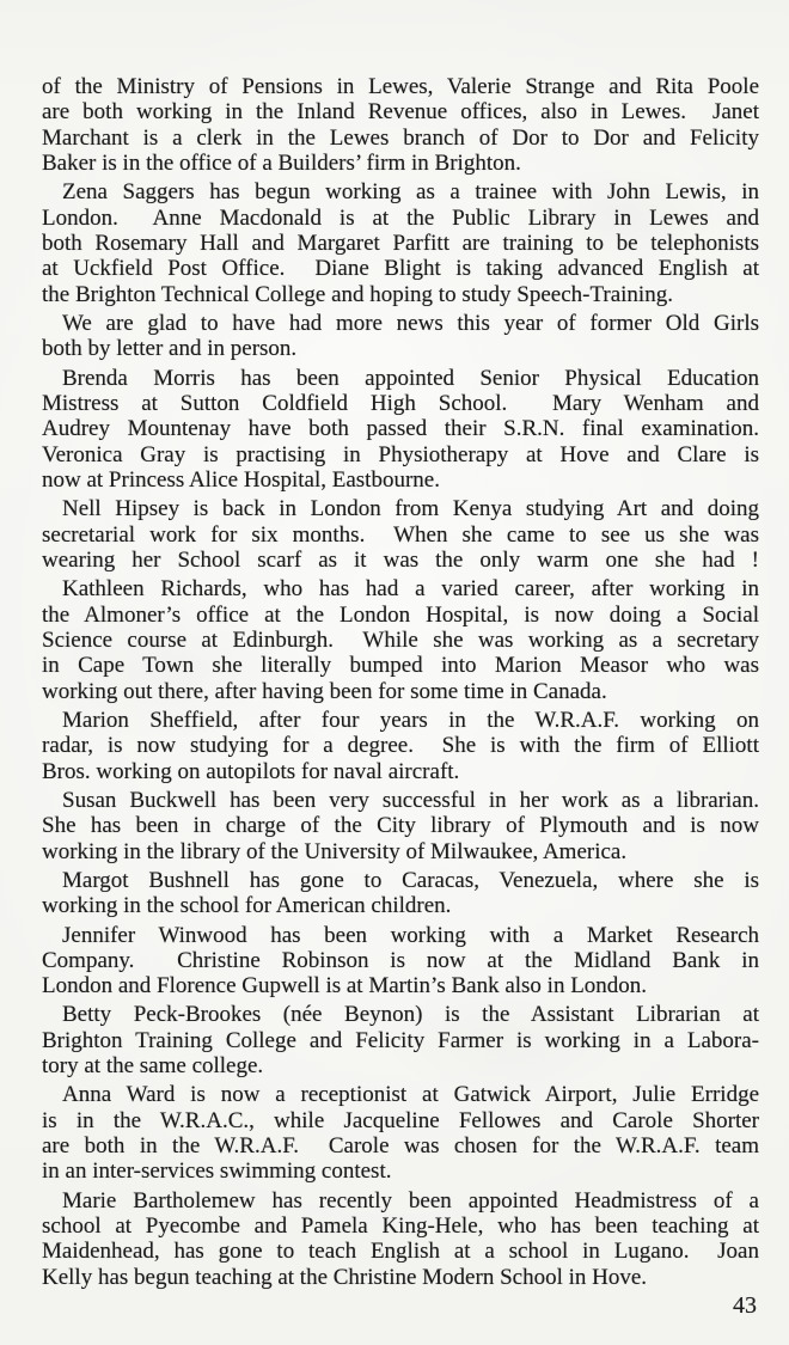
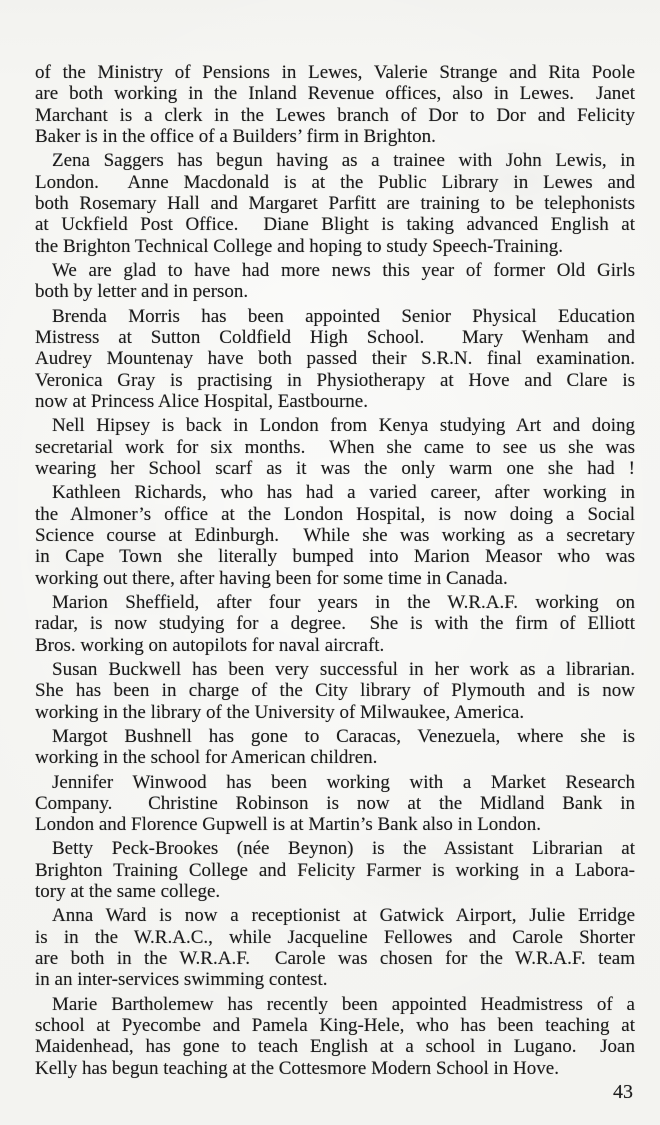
  of the Ministry of Pensions in Lewes, Valerie Strange and Rita Poole
  are both working in the Inland Revenue offices, also in Lewes. Janet
  Marchant is a clerk in the Lewes branch of Dor to Dor and Felicity
  Baker is in the office of a Builders’ firm in Brighton.
- Zena Saggers has begun working as a trainee with John Lewis, in
+ Zena Saggers has begun having as a trainee with John Lewis, in
  London. Anne Macdonald is at the Public Library in Lewes and
  both Rosemary Hall and Margaret Parfitt are training to be telephonists
  at Uckfield Post Office. Diane Blight is taking advanced English at
  the Brighton Technical College and hoping to study Speech-Training.
  We are glad to have had more news this year of former Old Girls
  both by letter and in person.
  Brenda Morris has been appointed Senior Physical Education
  Mistress at Sutton Coldfield High School. Mary Wenham and
  Audrey Mountenay have both passed their S.R.N. final examination.
  Veronica Gray is practising in Physiotherapy at Hove and Clare is
  now at Princess Alice Hospital, Eastbourne.
  Nell Hipsey is back in London from Kenya studying Art and doing
  secretarial work for six months. When she came to see us she was
  wearing her School scarf as it was the only warm one she had !
  Kathleen Richards, who has had a varied career, after working in
  the Almoner’s office at the London Hospital, is now doing a Social
  Science course at Edinburgh. While she was working as a secretary
  in Cape Town she literally bumped into Marion Measor who was
  working out there, after having been for some time in Canada.
  Marion Sheffield, after four years in the W.R.A.F. working on
  radar, is now studying for a degree. She is with the firm of Elliott
  Bros. working on autopilots for naval aircraft.
  Susan Buckwell has been very successful in her work as a librarian.
  She has been in charge of the City library of Plymouth and is now
  working in the library of the University of Milwaukee, America.
  Margot Bushnell has gone to Caracas, Venezuela, where she is
  working in the school for American children.
  Jennifer Winwood has been working with a Market Research
  Company. Christine Robinson is now at the Midland Bank in
  London and Florence Gupwell is at Martin’s Bank also in London.
  Betty Peck-Brookes (née Beynon) is the Assistant Librarian at
  Brighton Training College and Felicity Farmer is working in a Labora-
  tory at the same college.
  Anna Ward is now a receptionist at Gatwick Airport, Julie Erridge
  is in the W.R.A.C., while Jacqueline Fellowes and Carole Shorter
  are both in the W.R.A.F. Carole was chosen for the W.R.A.F. team
  in an inter-services swimming contest.
  Marie Bartholemew has recently been appointed Headmistress of a
  school at Pyecombe and Pamela King-Hele, who has been teaching at
  Maidenhead, has gone to teach English at a school in Lugano. Joan
- Kelly has begun teaching at the Christine Modern School in Hove.
+ Kelly has begun teaching at the Cottesmore Modern School in Hove.
  43
